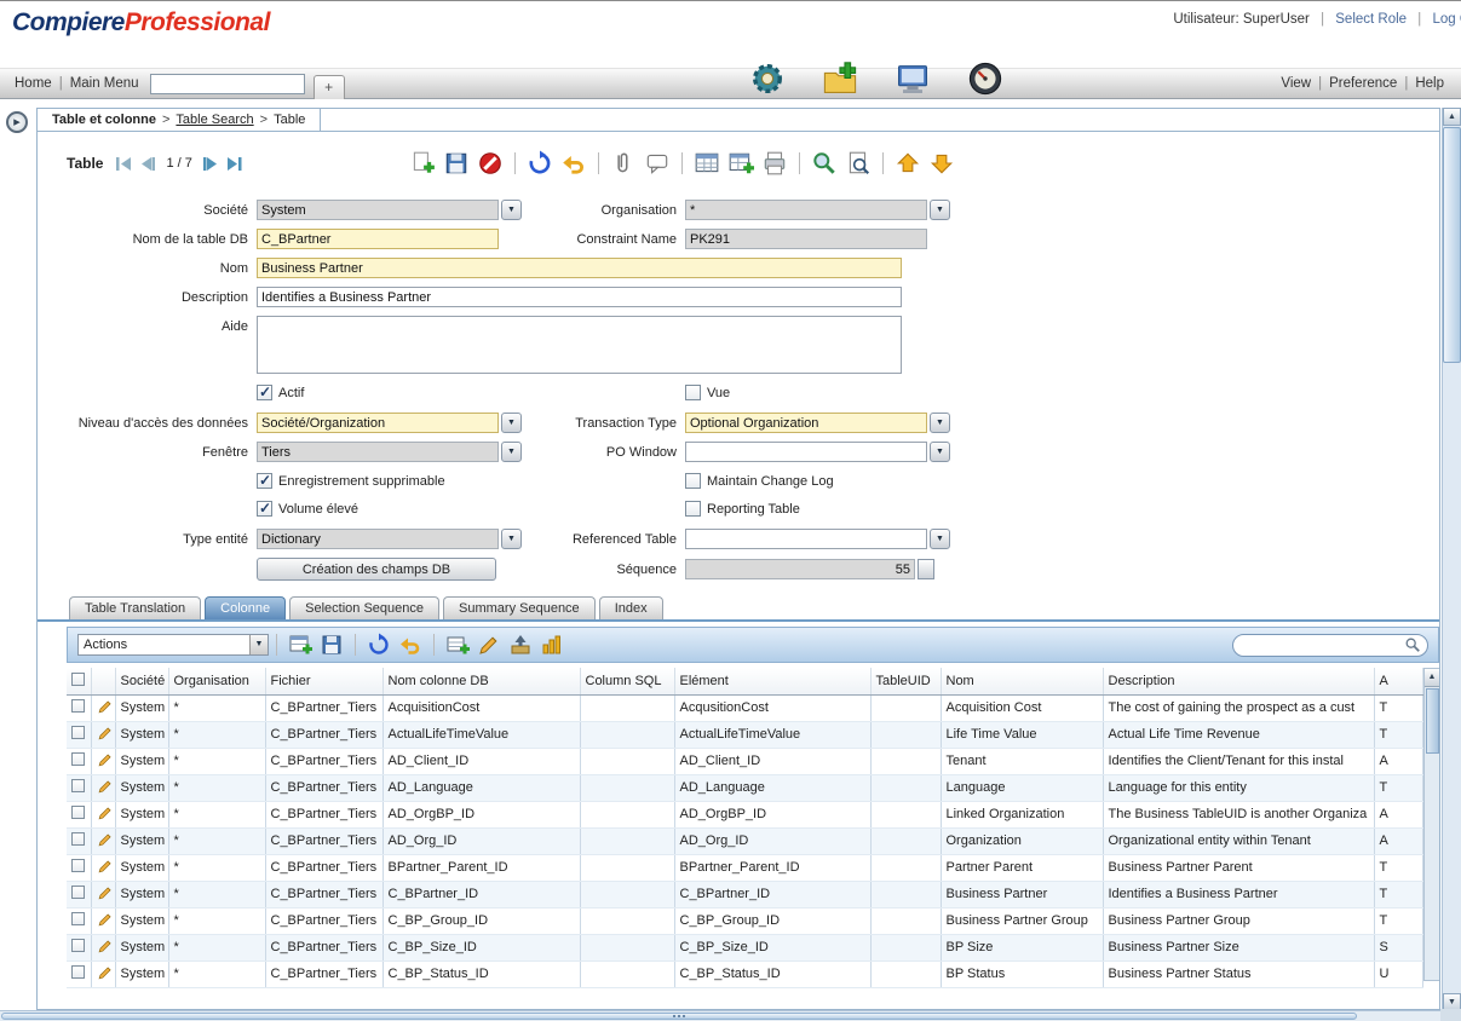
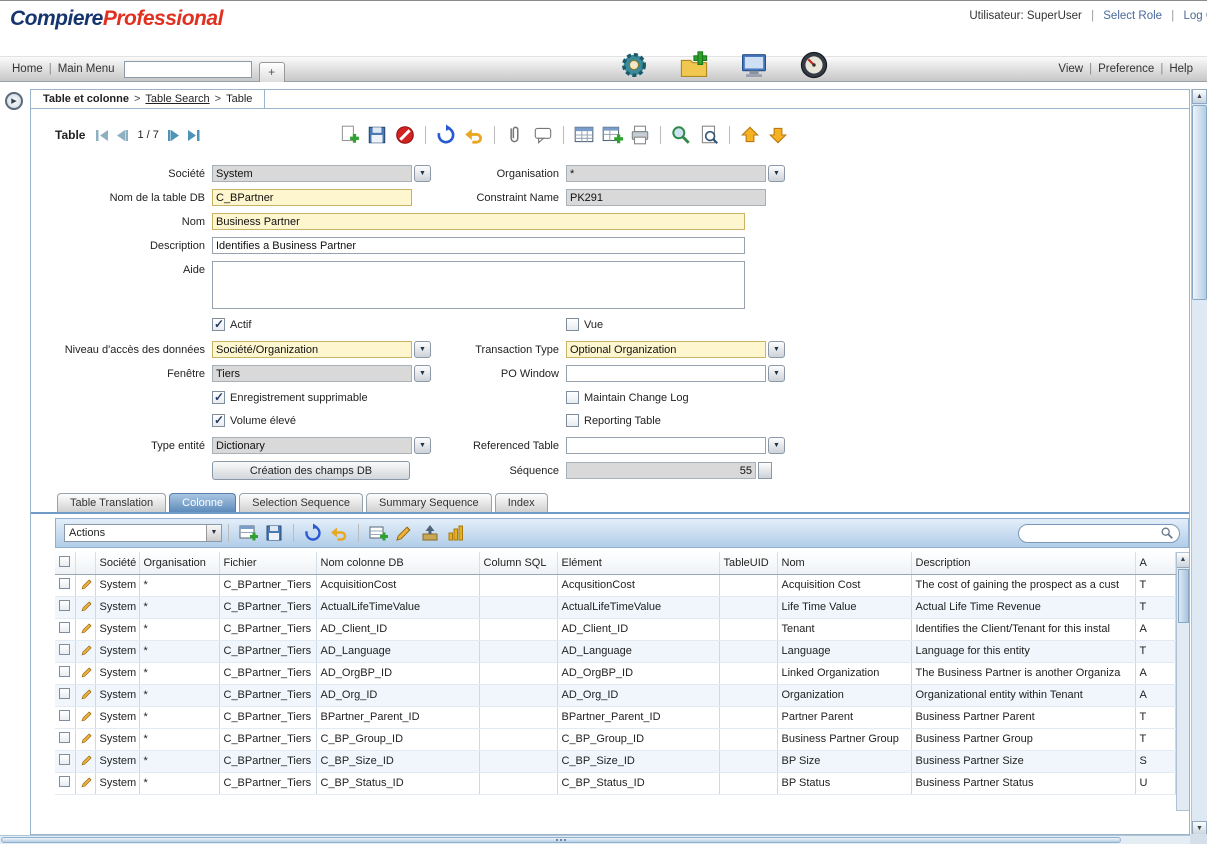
  CompiereProfessional
  Utilisateur: SuperUser | Select Role | Log
  Home
  |
  Main Menu
  +
  View
  |
  Preference
  |
  Help
  ▸
  Table et colonne
  >
  Table Search
  >
  Table
  Table
  1 / 7
  Société
  System
  Organisation
  *
  Nom de la table DB
  C_BPartner
  Constraint Name
  PK291
  Nom
  Business Partner
  Description
  Identifies a Business Partner
  Aide
  Actif
  Vue
  Niveau d'accès des données
  Société/Organization
  Transaction Type
  Optional Organization
  Fenêtre
  Tiers
  PO Window
  Enregistrement supprimable
  Maintain Change Log
  Volume élevé
  Reporting Table
  Type entité
  Dictionary
  Referenced Table
  Création des champs DB
  Séquence
  55
  Table Translation
  Colonne
  Selection Sequence
  Summary Sequence
  Index
  Actions
  		Société	Organisation	Fichier	Nom colonne DB	Column SQL	Elément	TableUID	Nom	Description	A
  		System	*	C_BPartner_Tiers	AcquisitionCost		AcqusitionCost		Acquisition Cost	The cost of gaining the prospect as a cust	T
  		System	*	C_BPartner_Tiers	ActualLifeTimeValue		ActualLifeTimeValue		Life Time Value	Actual Life Time Revenue	T
  		System	*	C_BPartner_Tiers	AD_Client_ID		AD_Client_ID		Tenant	Identifies the Client/Tenant for this instal	A
  		System	*	C_BPartner_Tiers	AD_Language		AD_Language		Language	Language for this entity	T
- 		System	*	C_BPartner_Tiers	AD_OrgBP_ID		AD_OrgBP_ID		Linked Organization	The Business TableUID is another Organiza	A
+ 		System	*	C_BPartner_Tiers	AD_OrgBP_ID		AD_OrgBP_ID		Linked Organization	The Business Partner is another Organiza	A
  		System	*	C_BPartner_Tiers	AD_Org_ID		AD_Org_ID		Organization	Organizational entity within Tenant	A
  		System	*	C_BPartner_Tiers	BPartner_Parent_ID		BPartner_Parent_ID		Partner Parent	Business Partner Parent	T
- 		System	*	C_BPartner_Tiers	C_BPartner_ID		C_BPartner_ID		Business Partner	Identifies a Business Partner	T
  		System	*	C_BPartner_Tiers	C_BP_Group_ID		C_BP_Group_ID		Business Partner Group	Business Partner Group	T
  		System	*	C_BPartner_Tiers	C_BP_Size_ID		C_BP_Size_ID		BP Size	Business Partner Size	S
  		System	*	C_BPartner_Tiers	C_BP_Status_ID		C_BP_Status_ID		BP Status	Business Partner Status	U
